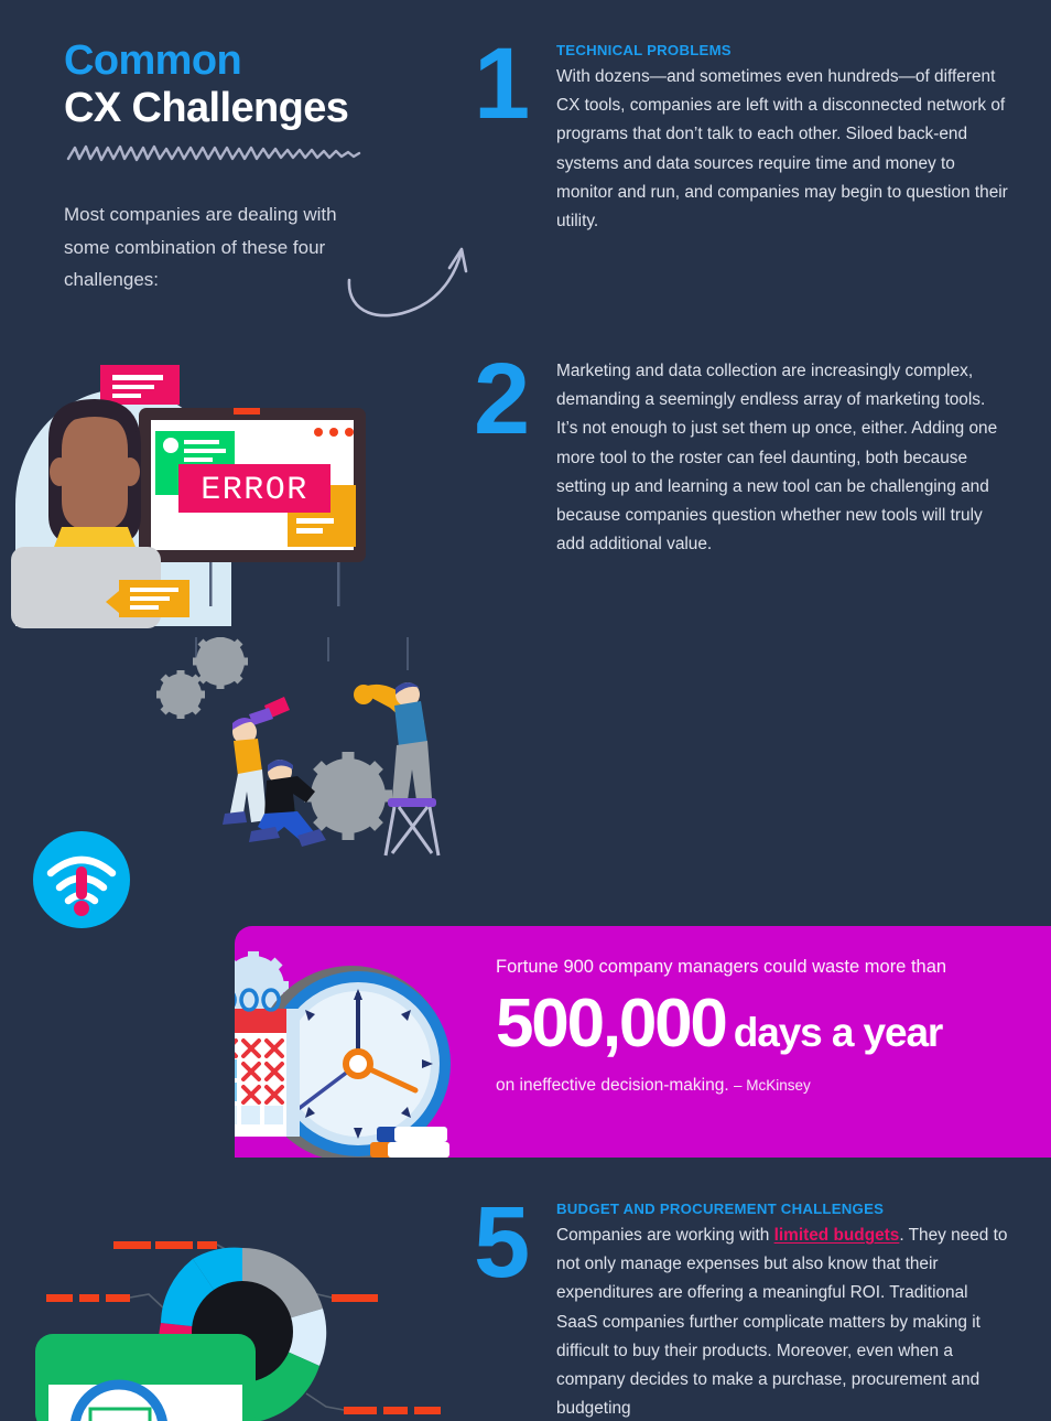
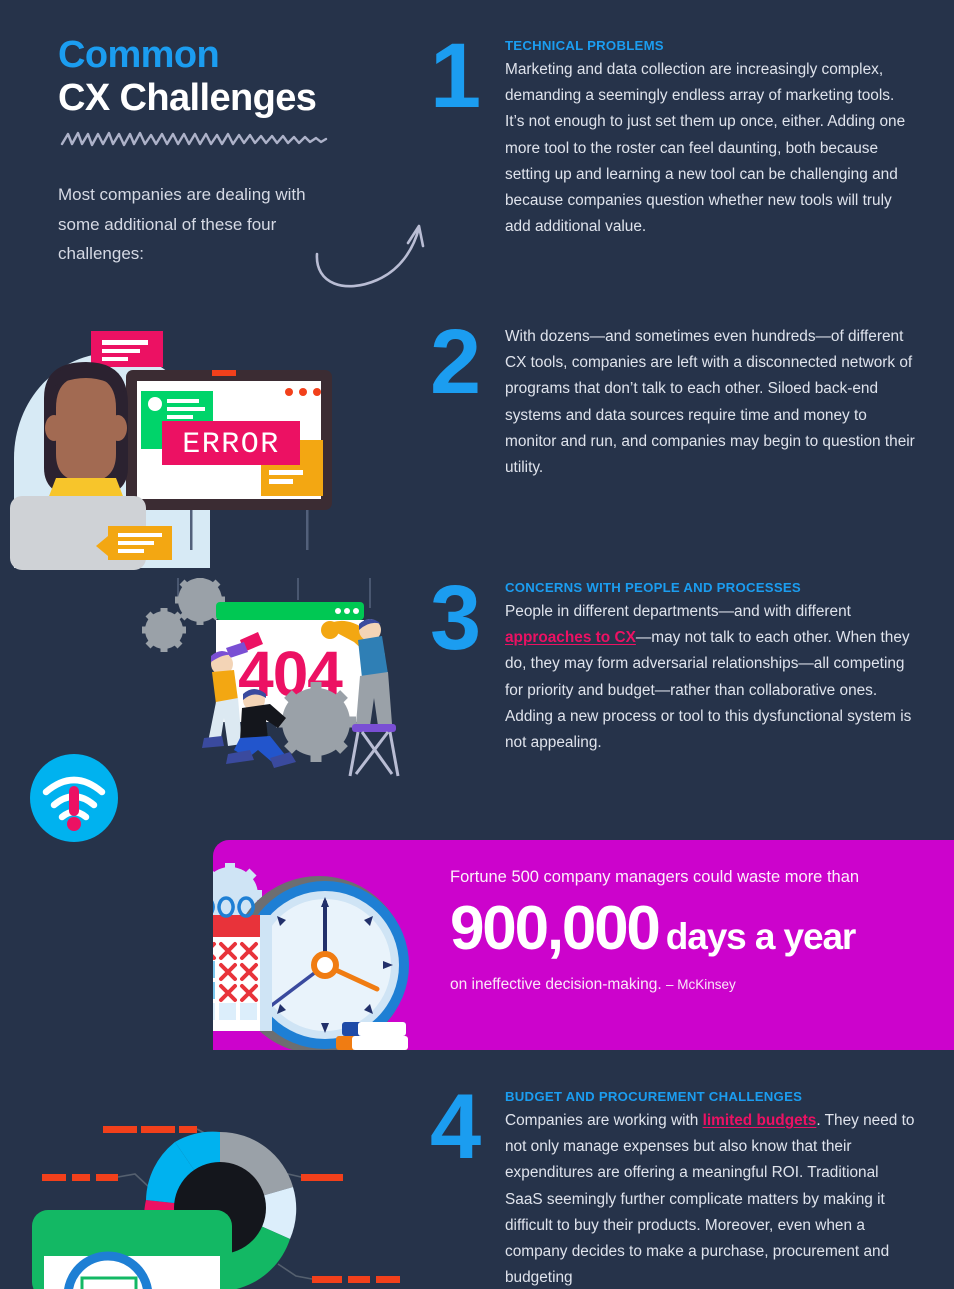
  Common
  CX Challenges
- Most companies are dealing with some combination of these four challenges:
+ Most companies are dealing with some additional of these four challenges:
  ERROR
+ 404
- Fortune 900 company managers could waste more than
+ Fortune 500 company managers could waste more than
- 500,000
+ 900,000
  days a year
  on ineffective decision-making. – McKinsey
  1
  TECHNICAL PROBLEMS
- With dozens—and sometimes even hundreds—of different CX tools, companies are left with a disconnected network of programs that don’t talk to each other. Siloed back-end systems and data sources require time and money to monitor and run, and companies may begin to question their utility.
+ Marketing and data collection are increasingly complex, demanding a seemingly endless array of marketing tools. It’s not enough to just set them up once, either. Adding one more tool to the roster can feel daunting, both because setting up and learning a new tool can be challenging and because companies question whether new tools will truly add additional value.
  2
- Marketing and data collection are increasingly complex, demanding a seemingly endless array of marketing tools. It’s not enough to just set them up once, either. Adding one more tool to the roster can feel daunting, both because setting up and learning a new tool can be challenging and because companies question whether new tools will truly add additional value.
+ With dozens—and sometimes even hundreds—of different CX tools, companies are left with a disconnected network of programs that don’t talk to each other. Siloed back-end systems and data sources require time and money to monitor and run, and companies may begin to question their utility.
+ 3
+ CONCERNS WITH PEOPLE AND PROCESSES
+ People in different departments—and with different approaches to CX—may not talk to each other. When they do, they may form adversarial relationships—all competing for priority and budget—rather than collaborative ones. Adding a new process or tool to this dysfunctional system is not appealing.
- 5
+ 4
  BUDGET AND PROCUREMENT CHALLENGES
- Companies are working with limited budgets. They need to not only manage expenses but also know that their expenditures are offering a meaningful ROI. Traditional SaaS companies further complicate matters by making it difficult to buy their products. Moreover, even when a company decides to make a purchase, procurement and budgeting
+ Companies are working with limited budgets. They need to not only manage expenses but also know that their expenditures are offering a meaningful ROI. Traditional SaaS seemingly further complicate matters by making it difficult to buy their products. Moreover, even when a company decides to make a purchase, procurement and budgeting
